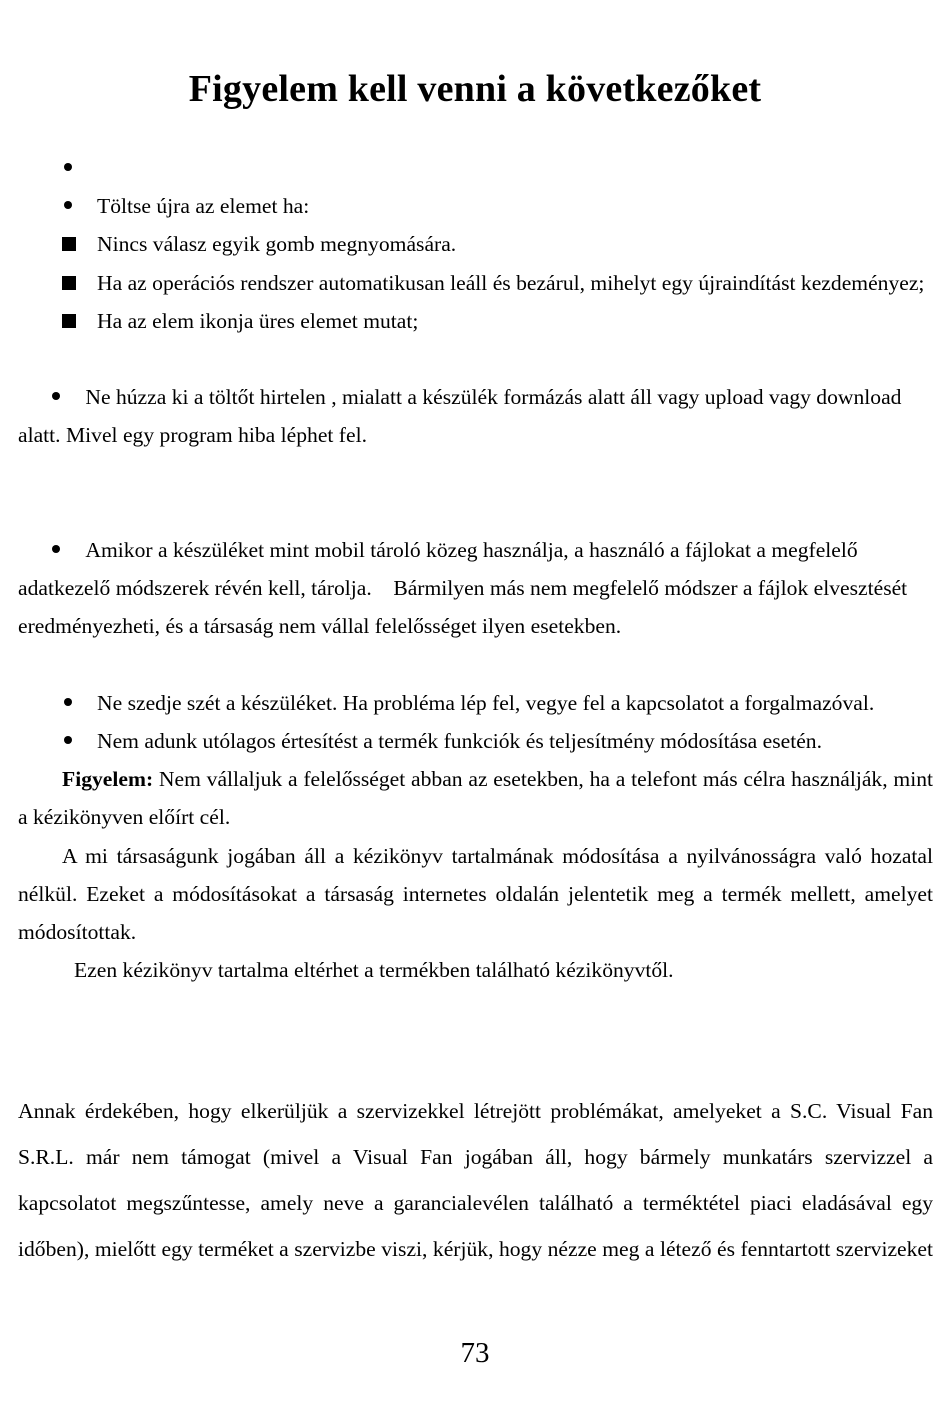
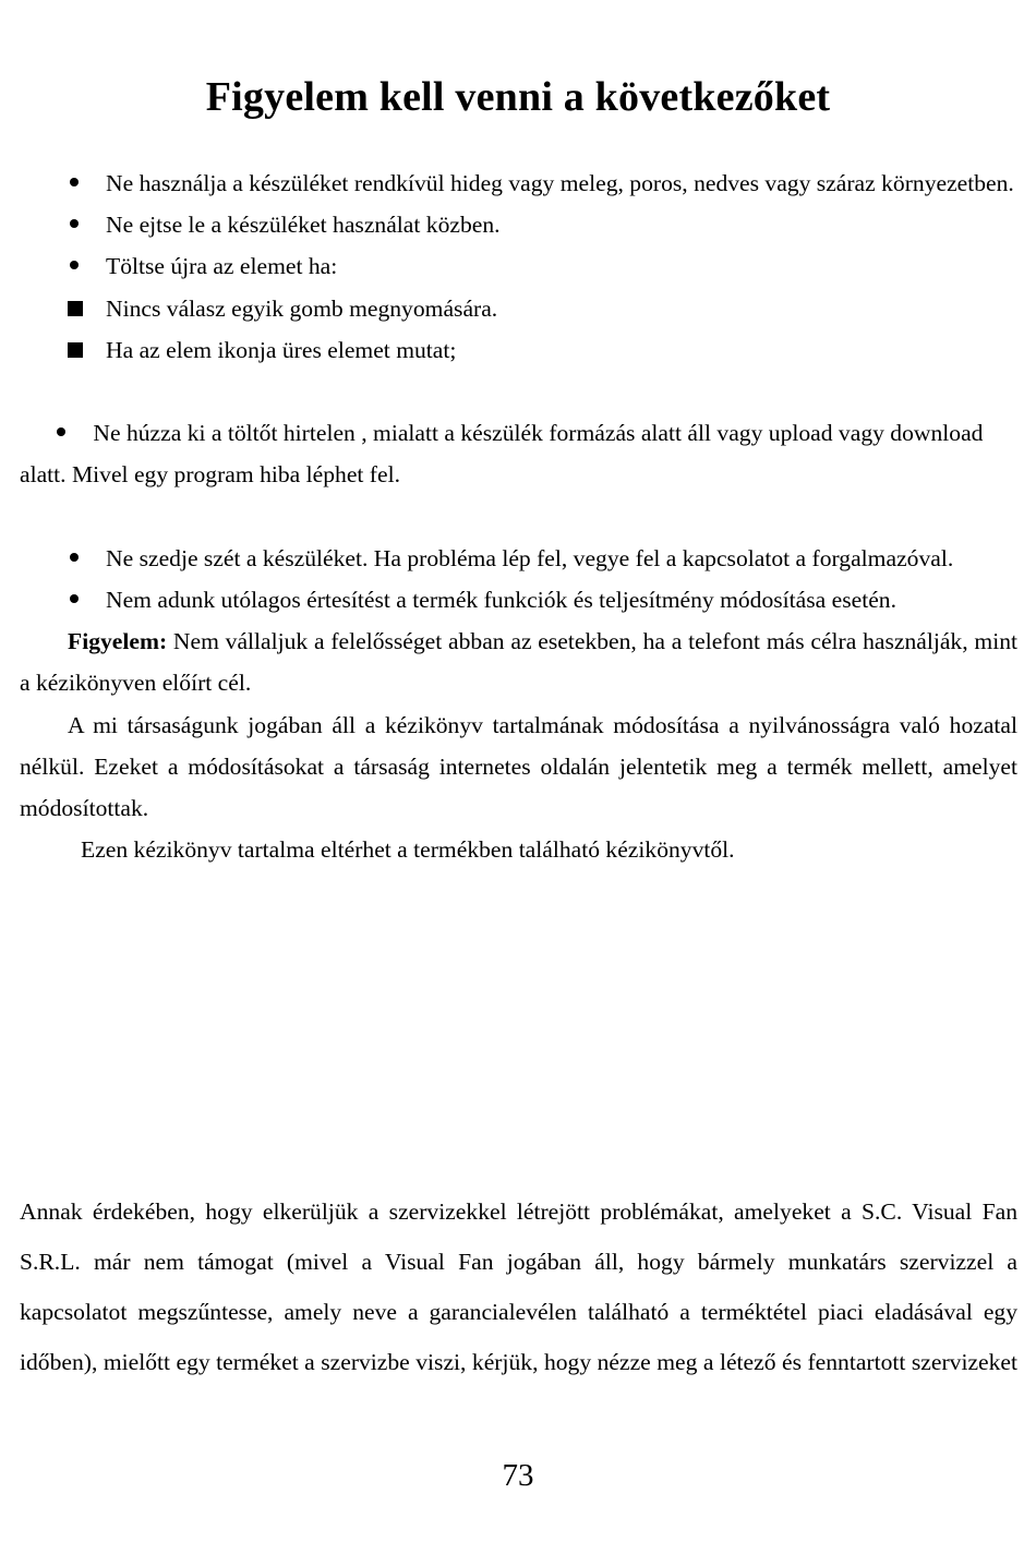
  Figyelem kell venni a következőket
+ Ne használja a készüléket rendkívül hideg vagy meleg, poros, nedves vagy száraz környezetben.
+ Ne ejtse le a készüléket használat közben.
  Töltse újra az elemet ha:
  Nincs válasz egyik gomb megnyomására.
- Ha az operációs rendszer automatikusan leáll és bezárul, mihelyt egy újraindítást kezdeményez;
  Ha az elem ikonja üres elemet mutat;
  Ne húzza ki a töltőt hirtelen , mialatt a készülék formázás alatt áll vagy upload vagy download alatt. Mivel egy program hiba léphet fel.
- Amikor a készüléket mint mobil tároló közeg használja, a használó a fájlokat a megfelelő adatkezelő módszerek révén kell, tárolja. Bármilyen más nem megfelelő módszer a fájlok elvesztését eredményezheti, és a társaság nem vállal felelősséget ilyen esetekben.
  Ne szedje szét a készüléket. Ha probléma lép fel, vegye fel a kapcsolatot a forgalmazóval.
  Nem adunk utólagos értesítést a termék funkciók és teljesítmény módosítása esetén.
  Figyelem: Nem vállaljuk a felelősséget abban az esetekben, ha a telefont más célra használják, mint a kézikönyven előírt cél.
  A mi társaságunk jogában áll a kézikönyv tartalmának módosítása a nyilvánosságra való hozatal nélkül. Ezeket a módosításokat a társaság internetes oldalán jelentetik meg a termék mellett, amelyet módosítottak.
  Ezen kézikönyv tartalma eltérhet a termékben található kézikönyvtől.
  Annak érdekében, hogy elkerüljük a szervizekkel létrejött problémákat, amelyeket a S.C. Visual Fan S.R.L. már nem támogat (mivel a Visual Fan jogában áll, hogy bármely munkatárs szervizzel a kapcsolatot megszűntesse, amely neve a garancialevélen található a terméktétel piaci eladásával egy időben), mielőtt egy terméket a szervizbe viszi, kérjük, hogy nézze meg a létező és fenntartott szervizeket
  73
